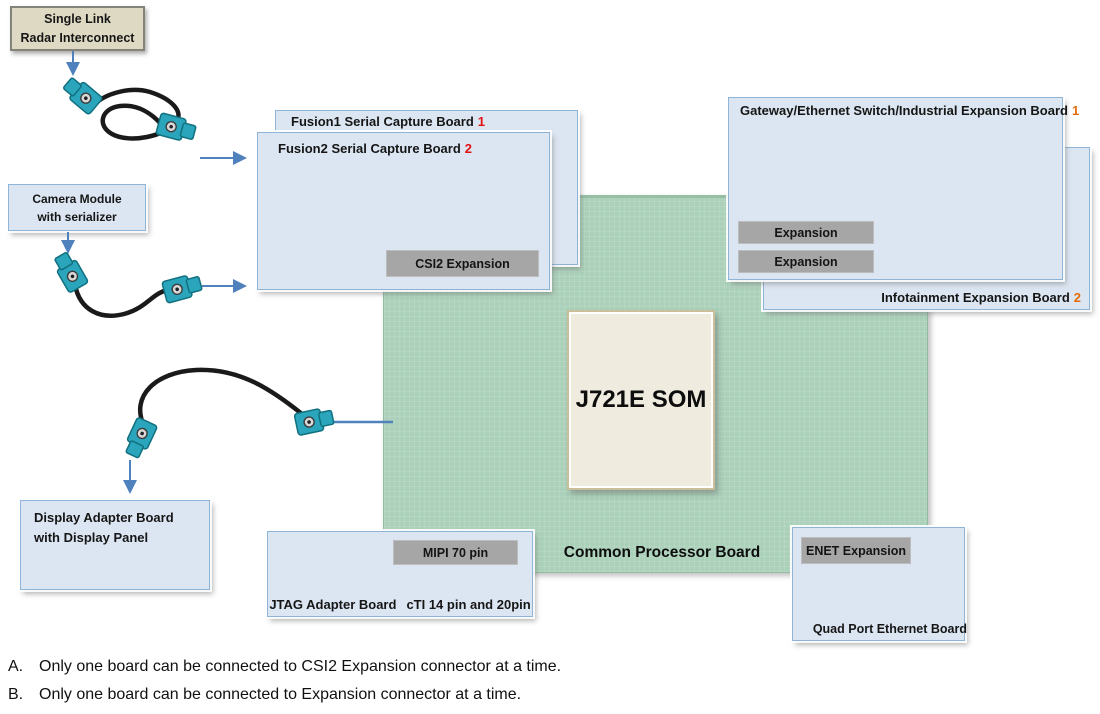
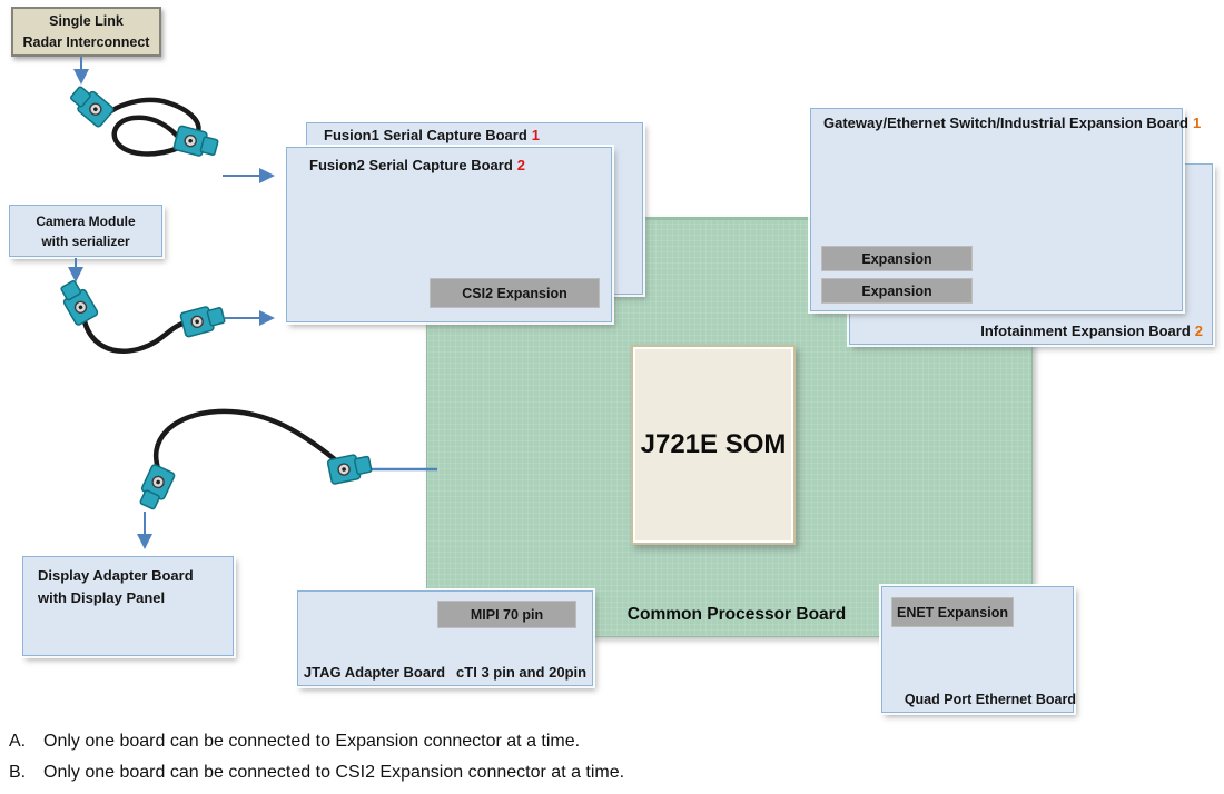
  J721E SOM
  Common Processor Board
  Single Link
  Radar Interconnect
  Camera Module
  with serializer
  Fusion1 Serial Capture Board 1
  Fusion2 Serial Capture Board 2
  CSI2 Expansion
  Infotainment Expansion Board 2
  Gateway/Ethernet Switch/Industrial Expansion Board 1
  Expansion
  Expansion
  Display Adapter Board
  with Display Panel
  MIPI 70 pin
  JTAG Adapter Board
- cTI 14 pin and 20pin
+ cTI 3 pin and 20pin
  ENET Expansion
  Quad Port Ethernet Board
  A.
- Only one board can be connected to CSI2 Expansion connector at a time.
+ Only one board can be connected to Expansion connector at a time.
  B.
- Only one board can be connected to Expansion connector at a time.
+ Only one board can be connected to CSI2 Expansion connector at a time.
